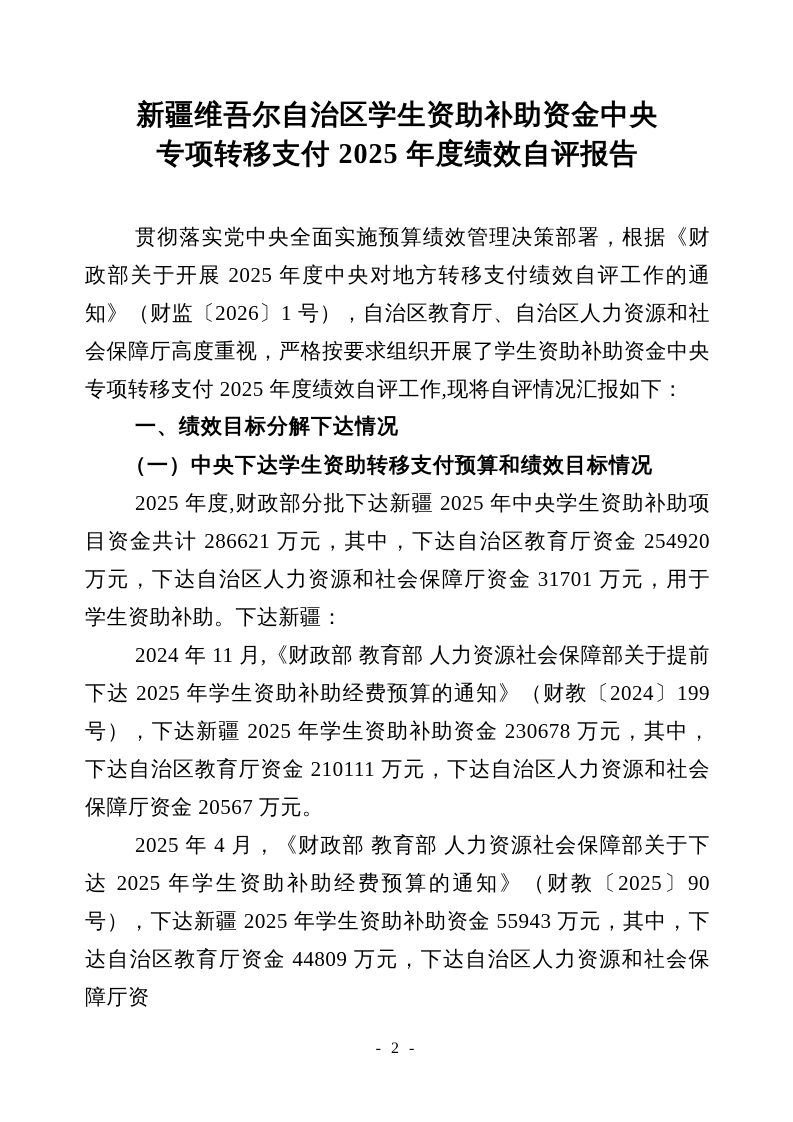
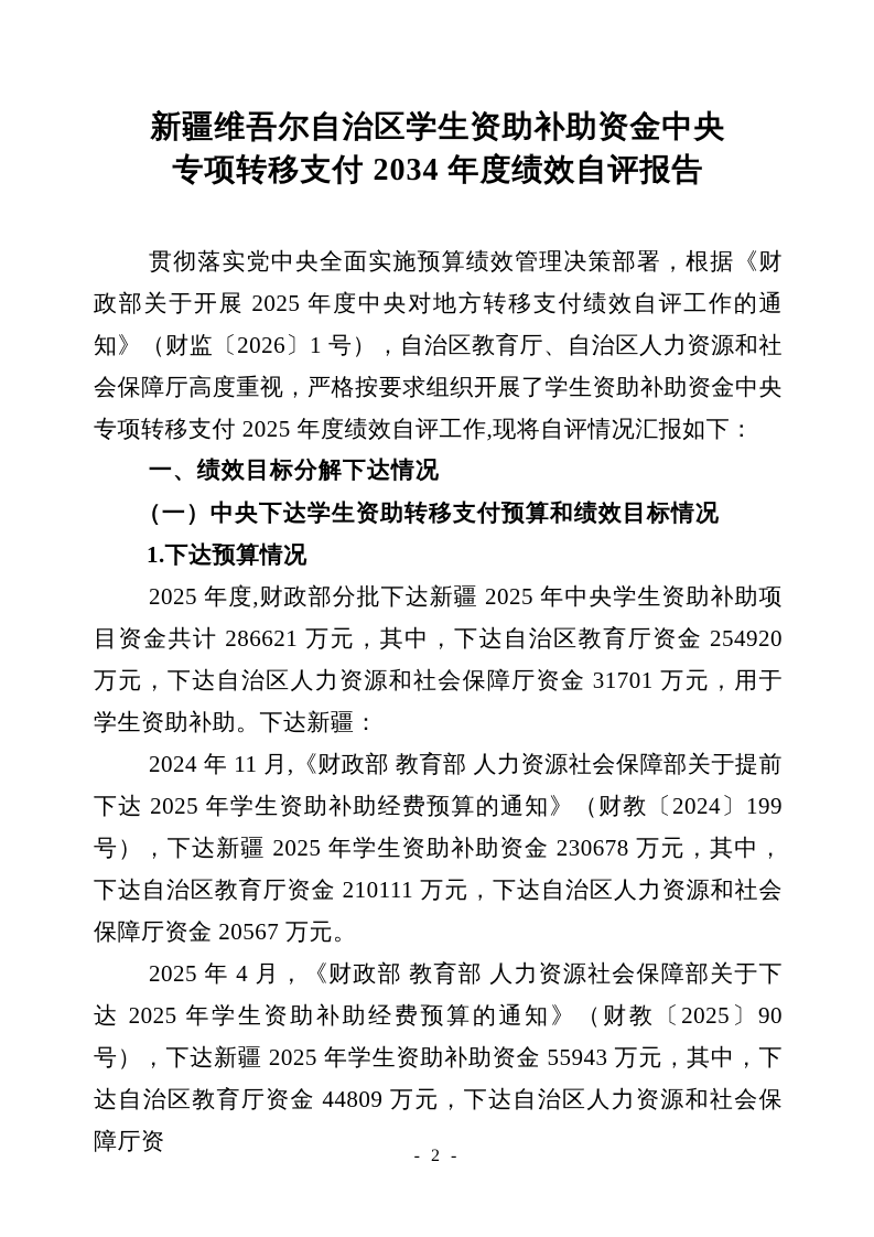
  新疆维吾尔自治区学生资助补助资金中央
- 专项转移支付 2025 年度绩效自评报告
+ 专项转移支付 2034 年度绩效自评报告
  贯彻落实党中央全面实施预算绩效管理决策部署，根据《财政部关于开展 2025 年度中央对地方转移支付绩效自评工作的通知》（财监〔2026〕1 号），自治区教育厅、自治区人力资源和社会保障厅高度重视，严格按要求组织开展了学生资助补助资金中央专项转移支付 2025 年度绩效自评工作,现将自评情况汇报如下：
  一、绩效目标分解下达情况
  （一）中央下达学生资助转移支付预算和绩效目标情况
+ 1.下达预算情况
  2025 年度,财政部分批下达新疆 2025 年中央学生资助补助项目资金共计 286621 万元，其中，下达自治区教育厅资金 254920 万元，下达自治区人力资源和社会保障厅资金 31701 万元，用于学生资助补助。下达新疆：
  2024 年 11 月,《财政部 教育部 人力资源社会保障部关于提前下达 2025 年学生资助补助经费预算的通知》（财教〔2024〕199 号），下达新疆 2025 年学生资助补助资金 230678 万元，其中，下达自治区教育厅资金 210111 万元，下达自治区人力资源和社会保障厅资金 20567 万元。
  2025 年 4 月，《财政部 教育部 人力资源社会保障部关于下达 2025 年学生资助补助经费预算的通知》（财教〔2025〕90 号），下达新疆 2025 年学生资助补助资金 55943 万元，其中，下达自治区教育厅资金 44809 万元，下达自治区人力资源和社会保障厅资
  - 2 -
